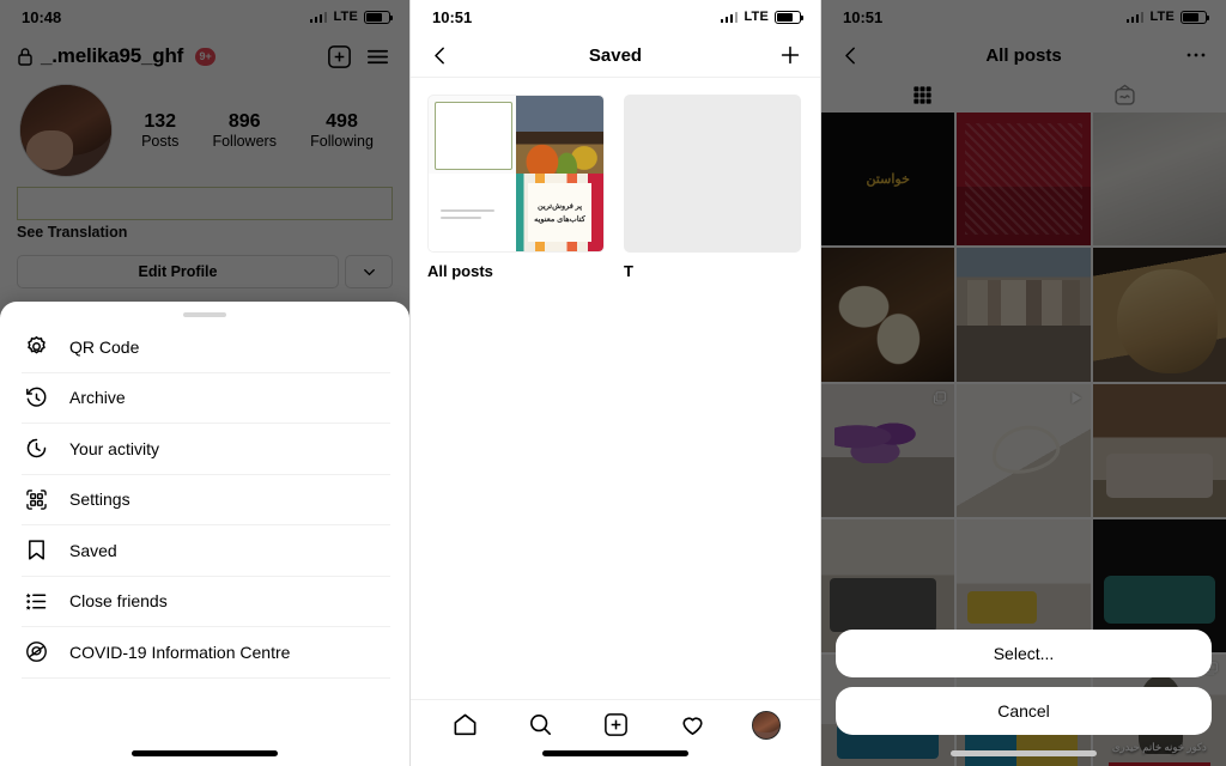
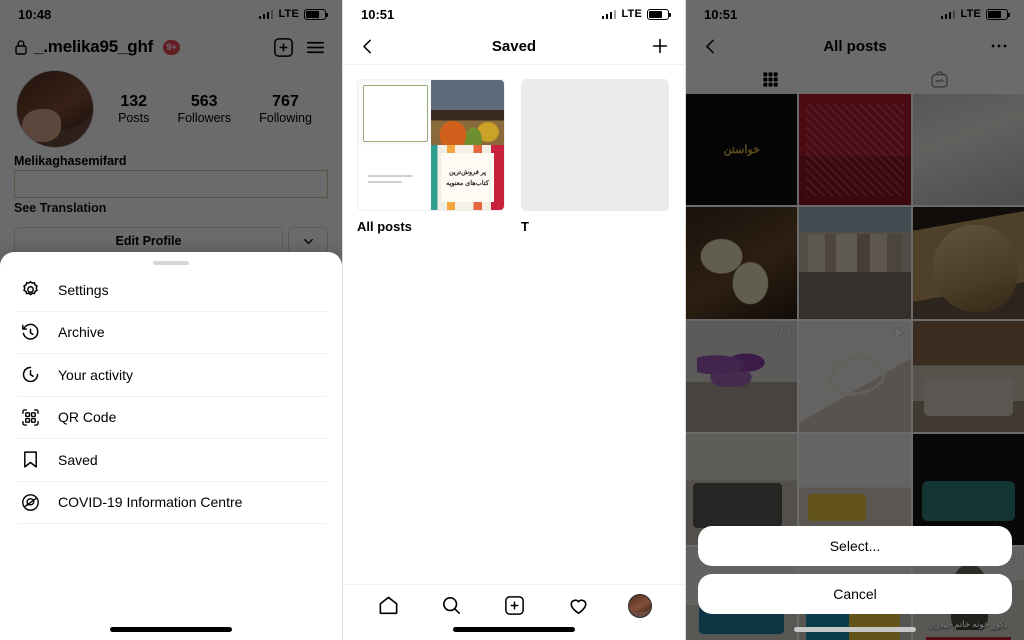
  10:48
  LTE
  _.melika95_ghf
  9+
  132
  Posts
- 896
+ 563
  Followers
- 498
+ 767
  Following
+ Melikaghasemifard
  See Translation
  Edit Profile
- QR Code
+ Settings
  Archive
  Your activity
- Settings
+ QR Code
  Saved
- Close friends
  COVID-19 Information Centre
  10:51
  LTE
  Saved
  All posts
  T
  10:51
  LTE
  All posts
  خواستن
  دکور خونه خانم حیدری
  Select...
  Cancel
